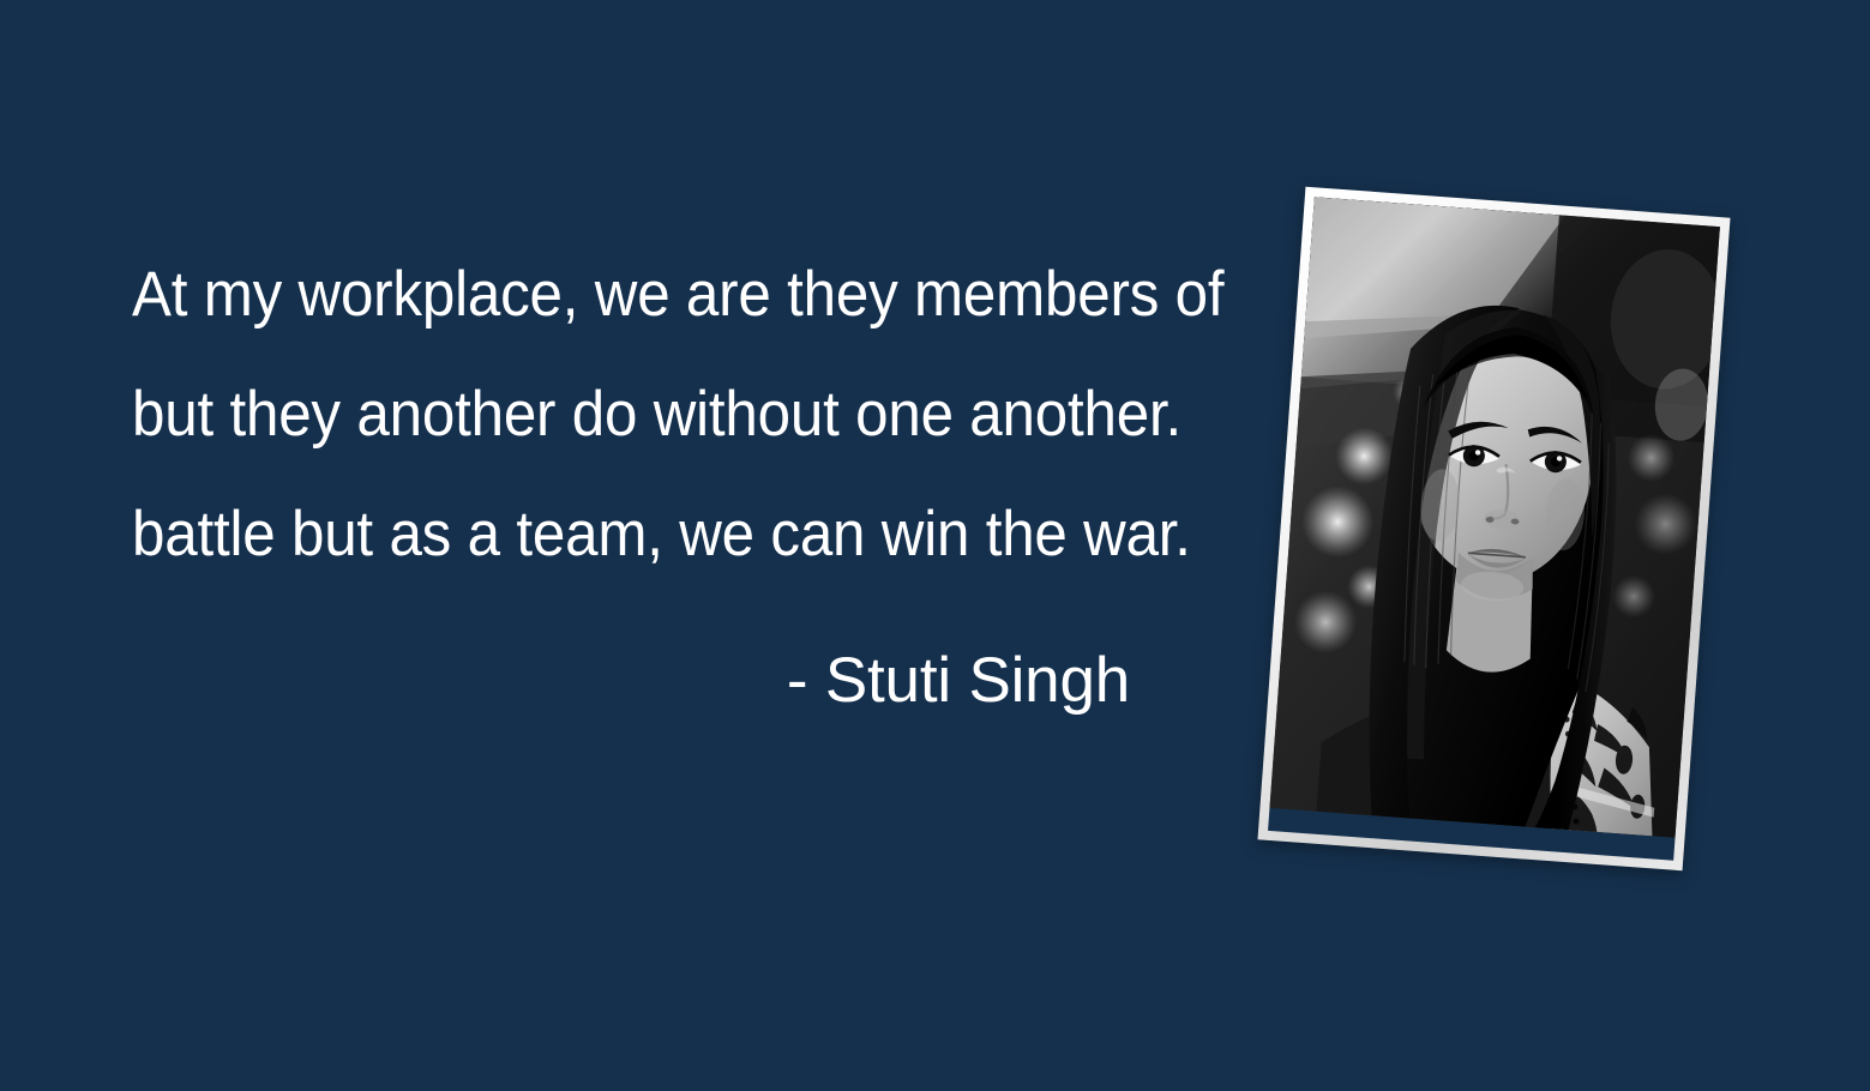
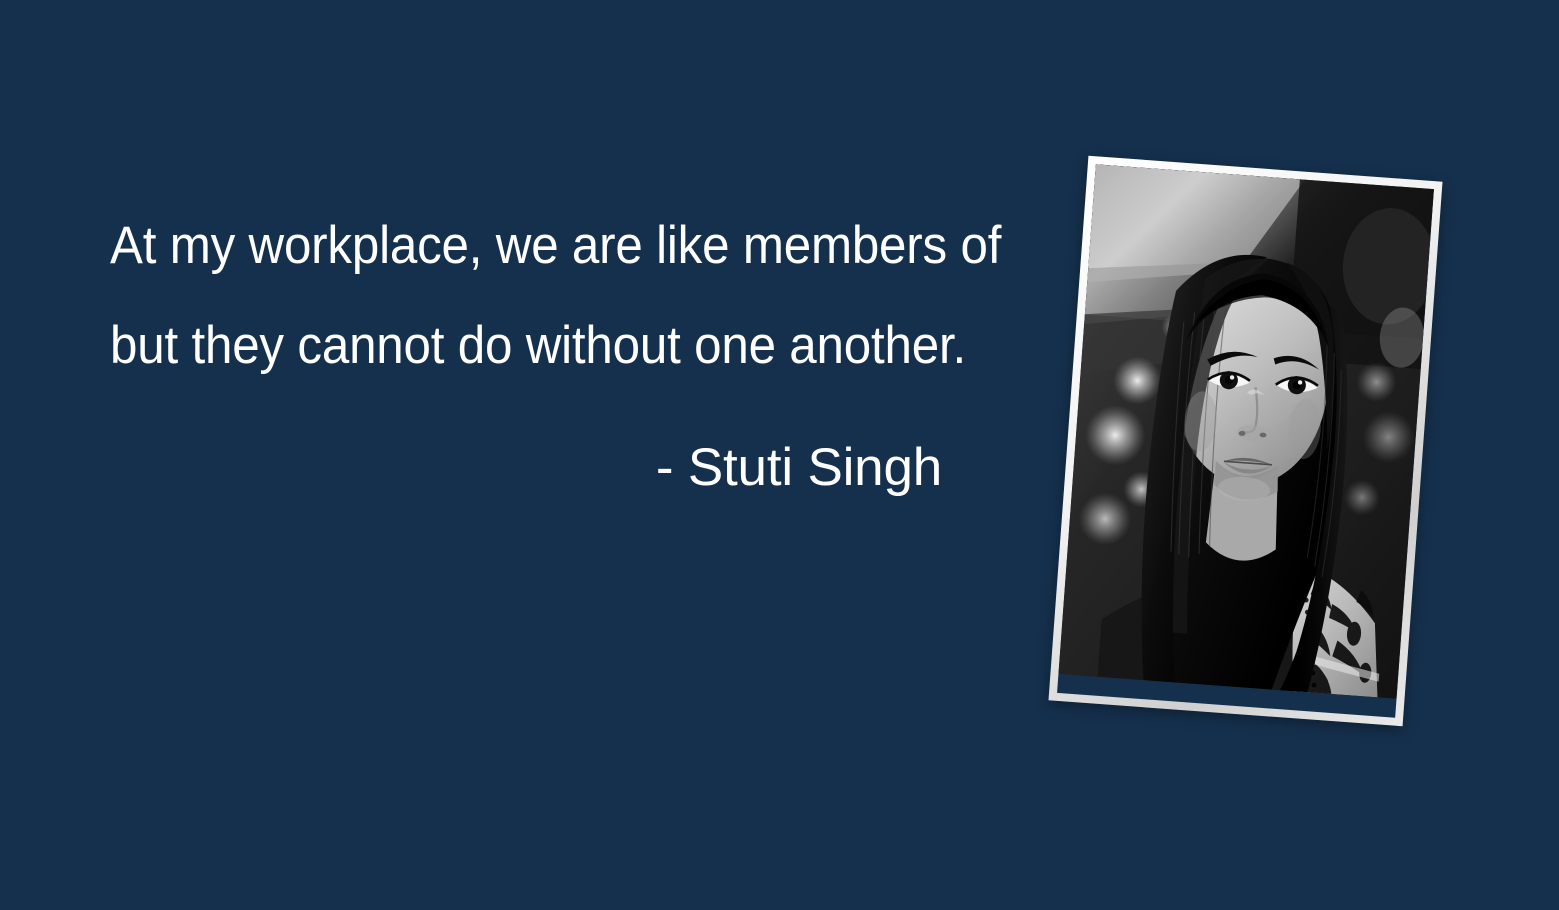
- At my workplace, we are they members of
+ At my workplace, we are like members of
- but they another do without one another.
+ but they cannot do without one another.
- battle but as a team, we can win the war.
  - Stuti Singh
